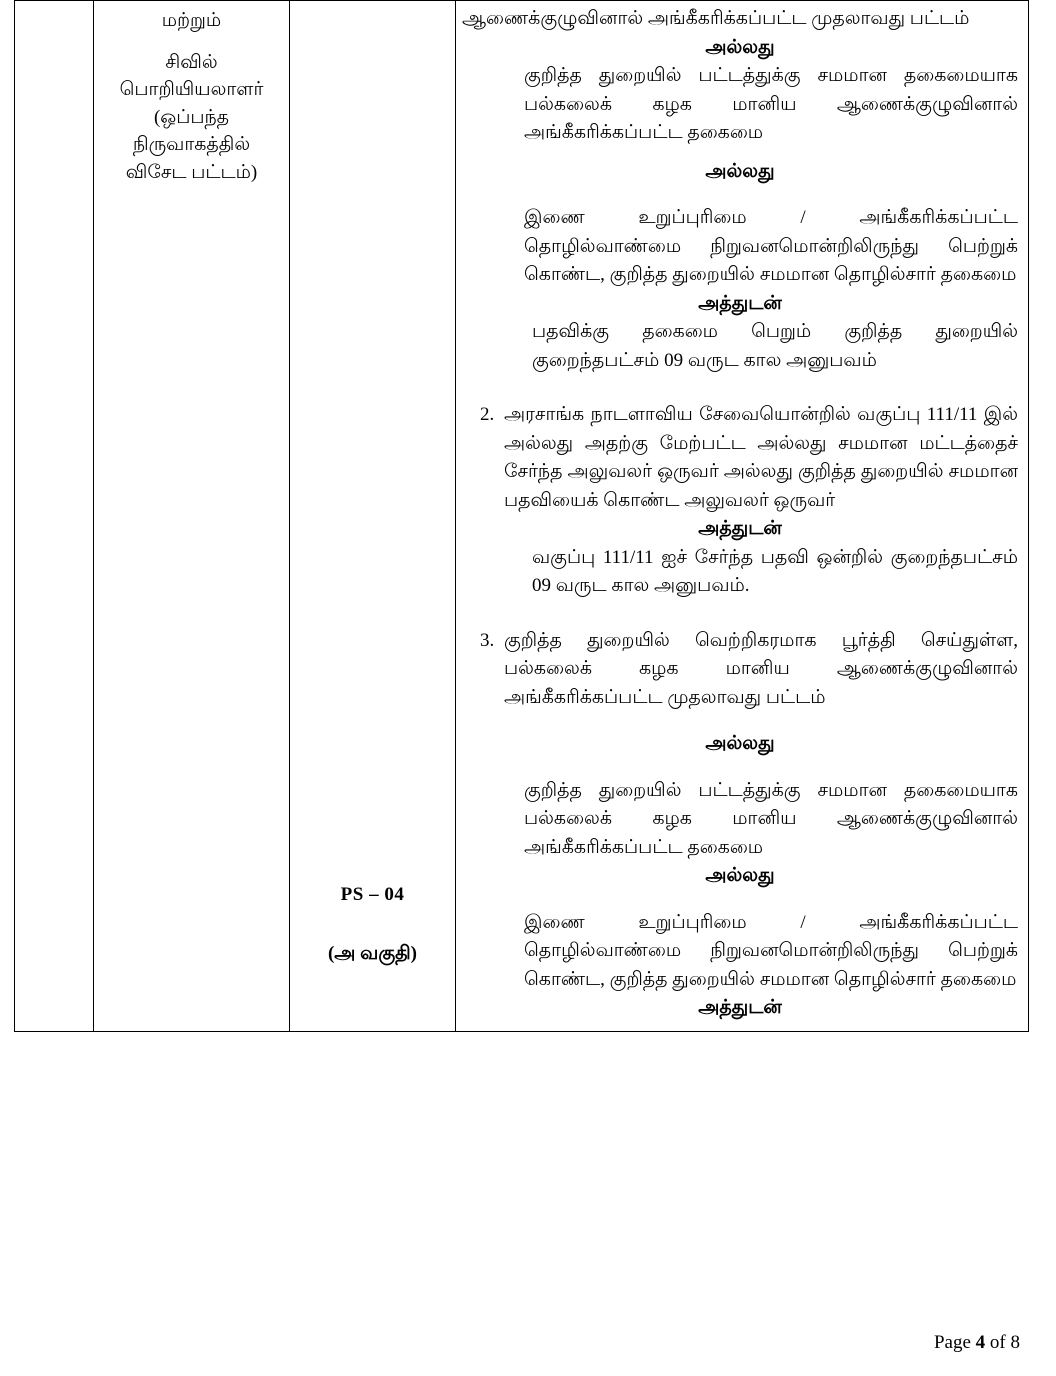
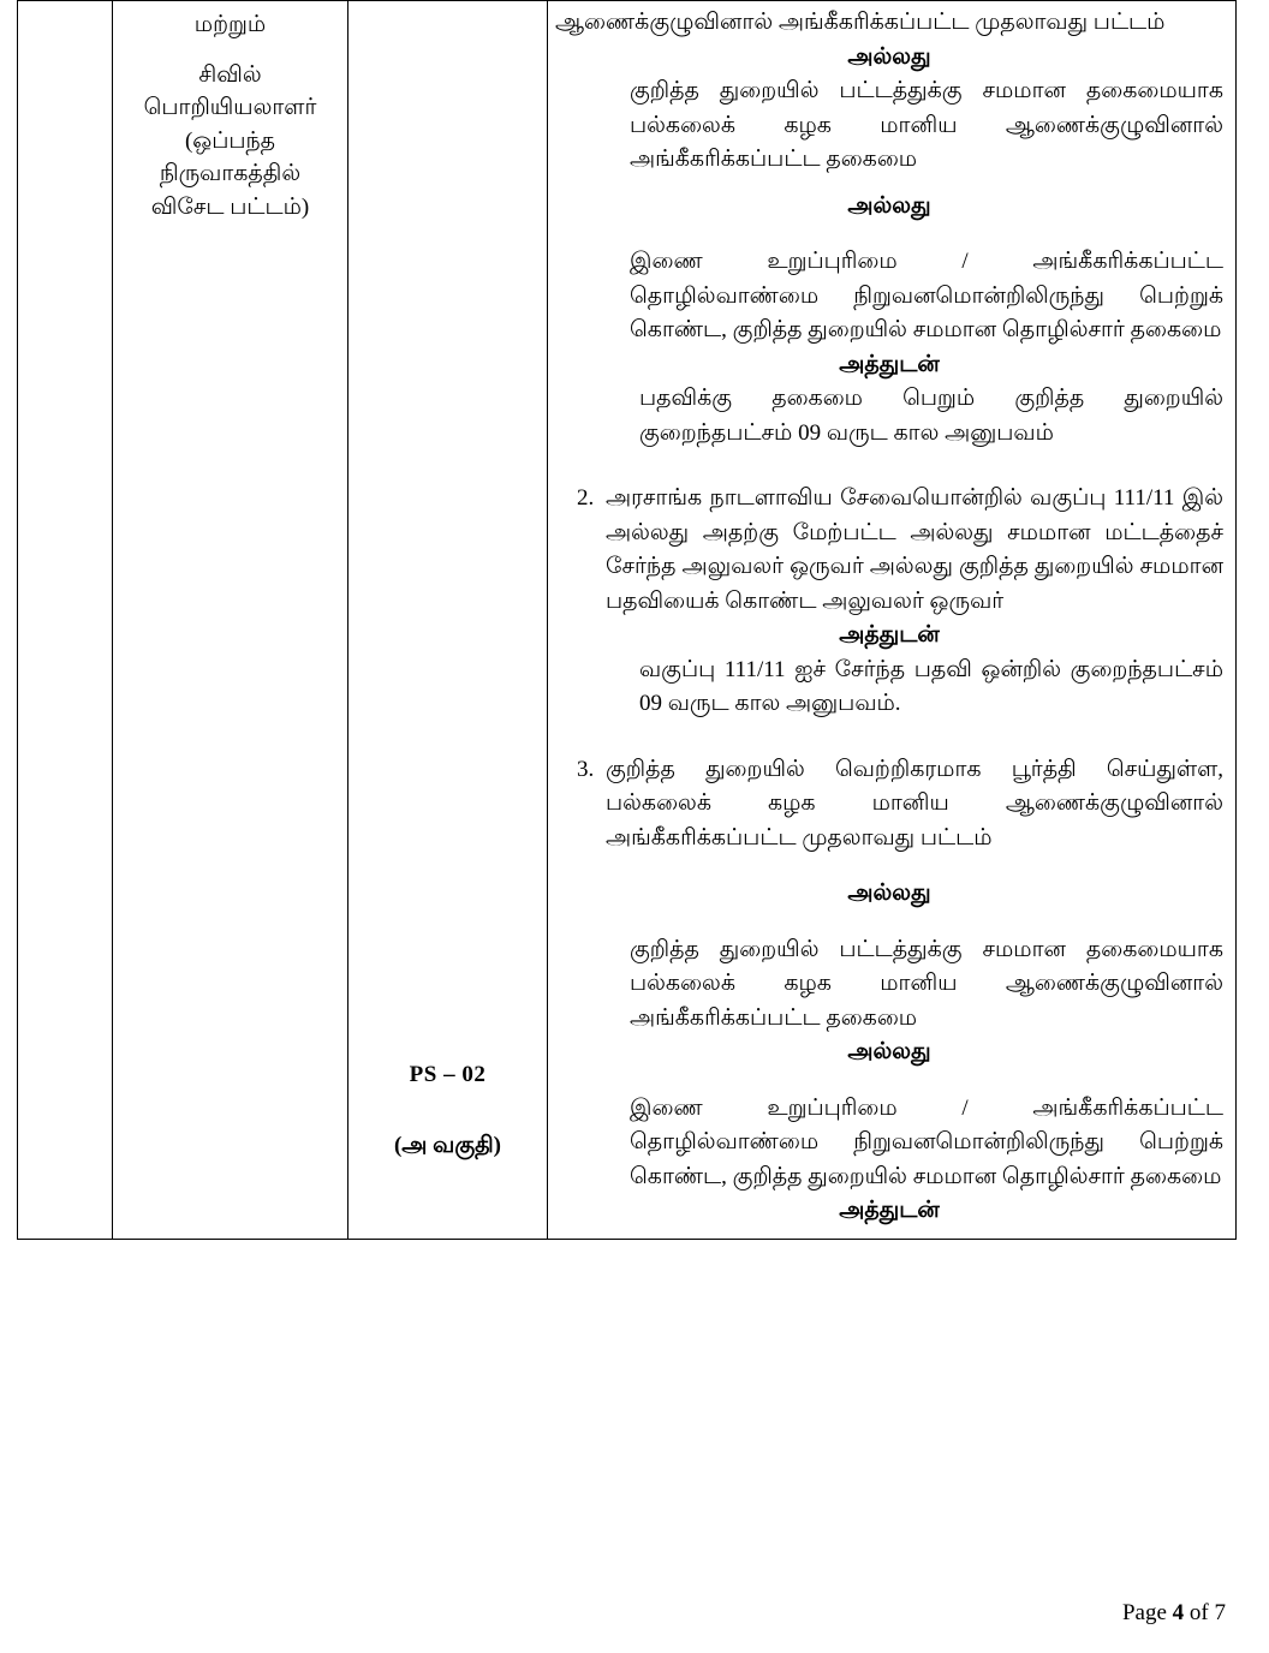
- 	மற்றும் சிவில் பொறியியலாளர் (ஒப்பந்த நிருவாகத்தில் விசேட பட்டம்)	PS – 04 (அ வகுதி)	ஆணைக்குழுவினால் அங்கீகரிக்கப்பட்ட முதலாவது பட்டம் அல்லது குறித்த துறையில் பட்டத்துக்கு சமமான தகைமையாக பல்கலைக் கழக மானிய ஆணைக்குழுவினால் அங்கீகரிக்கப்பட்ட தகைமை அல்லது இணை உறுப்புரிமை / அங்கீகரிக்கப்பட்ட தொழில்வாண்மை நிறுவனமொன்றிலிருந்து பெற்றுக் கொண்ட, குறித்த துறையில் சமமான தொழில்சார் தகைமை அத்துடன் பதவிக்கு தகைமை பெறும் குறித்த துறையில் குறைந்தபட்சம் 09 வருட கால அனுபவம் 2. அரசாங்க நாடளாவிய சேவையொன்றில் வகுப்பு 111/11 இல் அல்லது அதற்கு மேற்பட்ட அல்லது சமமான மட்டத்தைச் சேர்ந்த அலுவலர் ஒருவர் அல்லது குறித்த துறையில் சமமான பதவியைக் கொண்ட அலுவலர் ஒருவர் அத்துடன் வகுப்பு 111/11 ஐச் சேர்ந்த பதவி ஒன்றில் குறைந்தபட்சம் 09 வருட கால அனுபவம். 3. குறித்த துறையில் வெற்றிகரமாக பூர்த்தி செய்துள்ள, பல்கலைக் கழக மானிய ஆணைக்குழுவினால் அங்கீகரிக்கப்பட்ட முதலாவது பட்டம் அல்லது குறித்த துறையில் பட்டத்துக்கு சமமான தகைமையாக பல்கலைக் கழக மானிய ஆணைக்குழுவினால் அங்கீகரிக்கப்பட்ட தகைமை அல்லது இணை உறுப்புரிமை / அங்கீகரிக்கப்பட்ட தொழில்வாண்மை நிறுவனமொன்றிலிருந்து பெற்றுக் கொண்ட, குறித்த துறையில் சமமான தொழில்சார் தகைமை அத்துடன்
+ 	மற்றும் சிவில் பொறியியலாளர் (ஒப்பந்த நிருவாகத்தில் விசேட பட்டம்)	PS – 02 (அ வகுதி)	ஆணைக்குழுவினால் அங்கீகரிக்கப்பட்ட முதலாவது பட்டம் அல்லது குறித்த துறையில் பட்டத்துக்கு சமமான தகைமையாக பல்கலைக் கழக மானிய ஆணைக்குழுவினால் அங்கீகரிக்கப்பட்ட தகைமை அல்லது இணை உறுப்புரிமை / அங்கீகரிக்கப்பட்ட தொழில்வாண்மை நிறுவனமொன்றிலிருந்து பெற்றுக் கொண்ட, குறித்த துறையில் சமமான தொழில்சார் தகைமை அத்துடன் பதவிக்கு தகைமை பெறும் குறித்த துறையில் குறைந்தபட்சம் 09 வருட கால அனுபவம் 2. அரசாங்க நாடளாவிய சேவையொன்றில் வகுப்பு 111/11 இல் அல்லது அதற்கு மேற்பட்ட அல்லது சமமான மட்டத்தைச் சேர்ந்த அலுவலர் ஒருவர் அல்லது குறித்த துறையில் சமமான பதவியைக் கொண்ட அலுவலர் ஒருவர் அத்துடன் வகுப்பு 111/11 ஐச் சேர்ந்த பதவி ஒன்றில் குறைந்தபட்சம் 09 வருட கால அனுபவம். 3. குறித்த துறையில் வெற்றிகரமாக பூர்த்தி செய்துள்ள, பல்கலைக் கழக மானிய ஆணைக்குழுவினால் அங்கீகரிக்கப்பட்ட முதலாவது பட்டம் அல்லது குறித்த துறையில் பட்டத்துக்கு சமமான தகைமையாக பல்கலைக் கழக மானிய ஆணைக்குழுவினால் அங்கீகரிக்கப்பட்ட தகைமை அல்லது இணை உறுப்புரிமை / அங்கீகரிக்கப்பட்ட தொழில்வாண்மை நிறுவனமொன்றிலிருந்து பெற்றுக் கொண்ட, குறித்த துறையில் சமமான தொழில்சார் தகைமை அத்துடன்
- Page 4 of 8
+ Page 4 of 7
